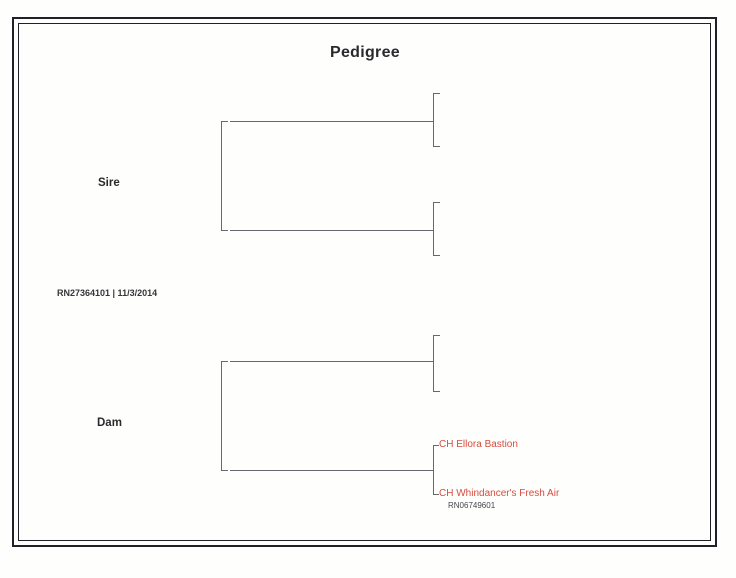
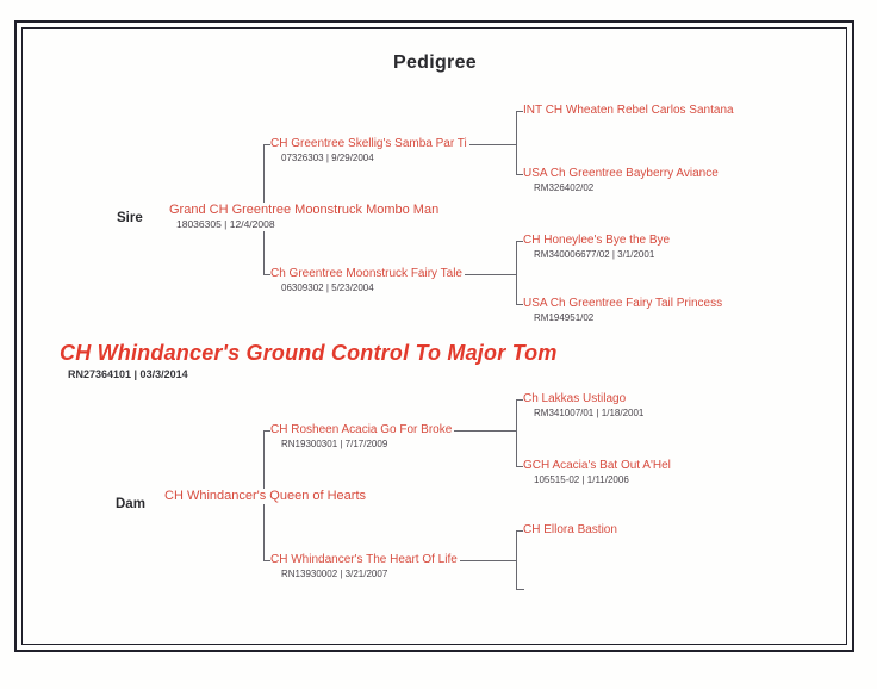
  Pedigree
  Sire
  Dam
+ CH Whindancer's Ground Control To Major Tom
- RN27364101 | 11/3/2014
+ RN27364101 | 03/3/2014
+ Grand CH Greentree Moonstruck Mombo Man
+ 18036305 | 12/4/2008
+ CH Whindancer's Queen of Hearts
+ CH Greentree Skellig's Samba Par Ti
+ 07326303 | 9/29/2004
+ Ch Greentree Moonstruck Fairy Tale
+ 06309302 | 5/23/2004
+ CH Rosheen Acacia Go For Broke
+ RN19300301 | 7/17/2009
+ CH Whindancer's The Heart Of Life
+ RN13930002 | 3/21/2007
+ INT CH Wheaten Rebel Carlos Santana
+ USA Ch Greentree Bayberry Aviance
+ RM326402/02
+ CH Honeylee's Bye the Bye
+ RM340006677/02 | 3/1/2001
+ USA Ch Greentree Fairy Tail Princess
+ RM194951/02
+ Ch Lakkas Ustilago
+ RM341007/01 | 1/18/2001
+ GCH Acacia's Bat Out A'Hel
+ 105515-02 | 1/11/2006
  CH Ellora Bastion
- CH Whindancer's Fresh Air
- RN06749601
